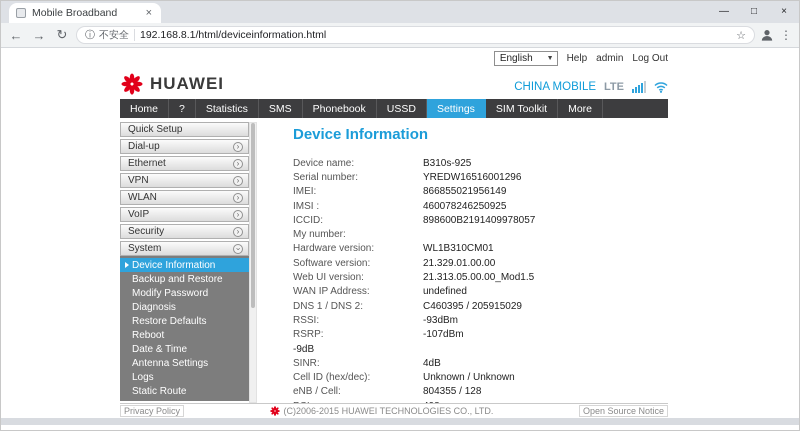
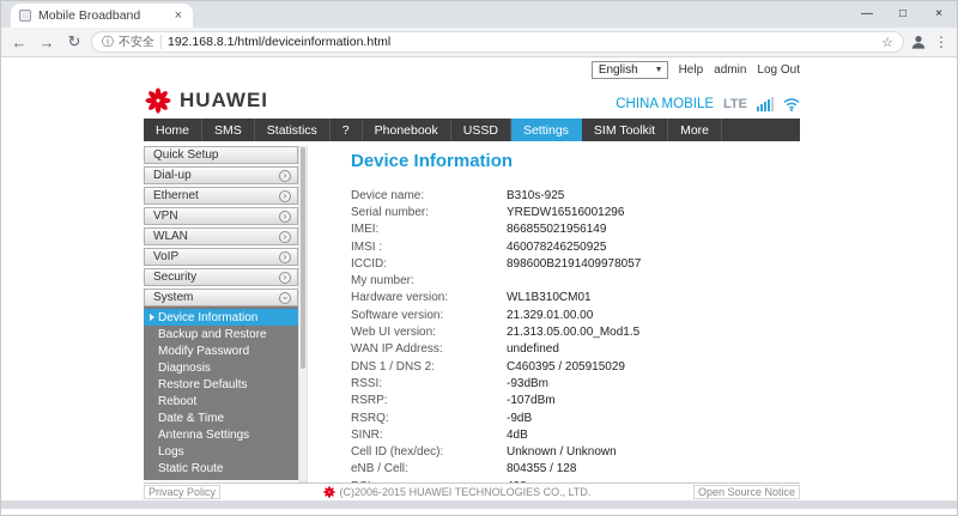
  Mobile Broadband
  ×
  —
  □
  ×
  ←
  →
  ↻
  ⓘ
  不安全
  192.168.8.1/html/deviceinformation.html
  ☆
  ⋮
  English
  Help
  admin
  Log Out
  HUAWEI
  CHINA MOBILE
  LTE
  Home
- ?
+ SMS
  Statistics
- SMS
+ ?
  Phonebook
  USSD
  Settings
  SIM Toolkit
  More
  Quick Setup
  Dial-up
  ›
  Ethernet
  ›
  VPN
  ›
  WLAN
  ›
  VoIP
  ›
  Security
  ›
  System
  Device Information
  Backup and Restore
  Modify Password
  Diagnosis
  Restore Defaults
  Reboot
  Date & Time
  Antenna Settings
  Logs
  Static Route
  Device Information
  Device name:
  B310s-925
  Serial number:
  YREDW16516001296
  IMEI:
  866855021956149
  IMSI :
  460078246250925
  ICCID:
  898600B2191409978057
  My number:
  Hardware version:
  WL1B310CM01
  Software version:
  21.329.01.00.00
  Web UI version:
  21.313.05.00.00_Mod1.5
  WAN IP Address:
  undefined
  DNS 1 / DNS 2:
  C460395 / 205915029
  RSSI:
  -93dBm
  RSRP:
  -107dBm
+ RSRQ:
  -9dB
  SINR:
  4dB
  Cell ID (hex/dec):
  Unknown / Unknown
  eNB / Cell:
  804355 / 128
  Privacy Policy
  (C)2006-2015 HUAWEI TECHNOLOGIES CO., LTD.
  Open Source Notice
